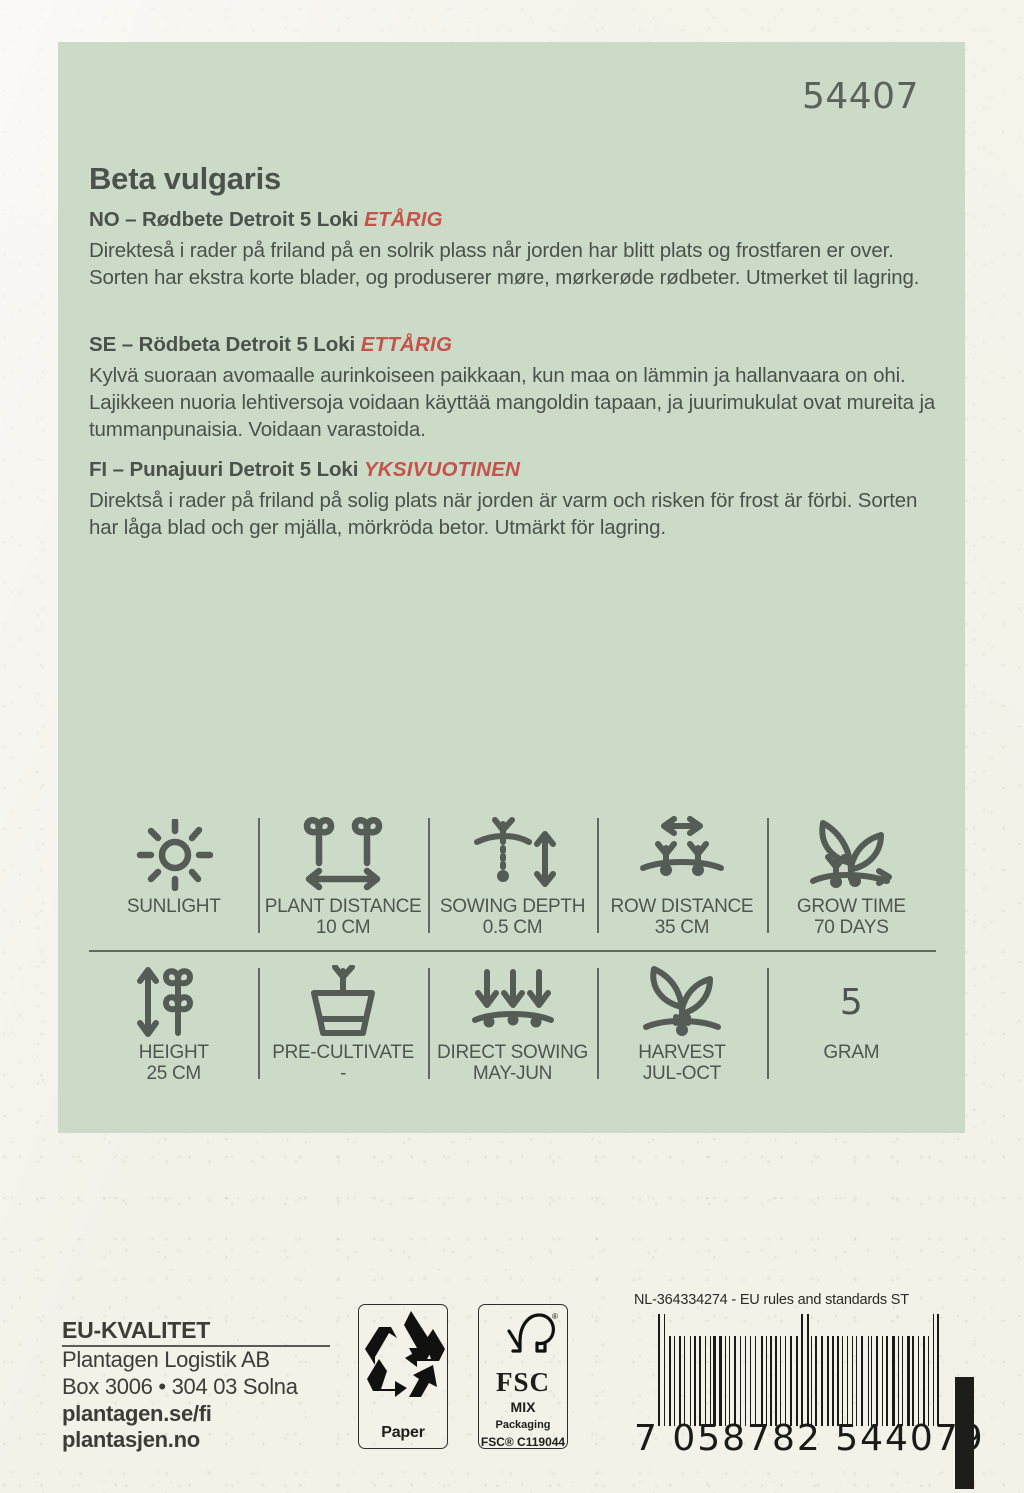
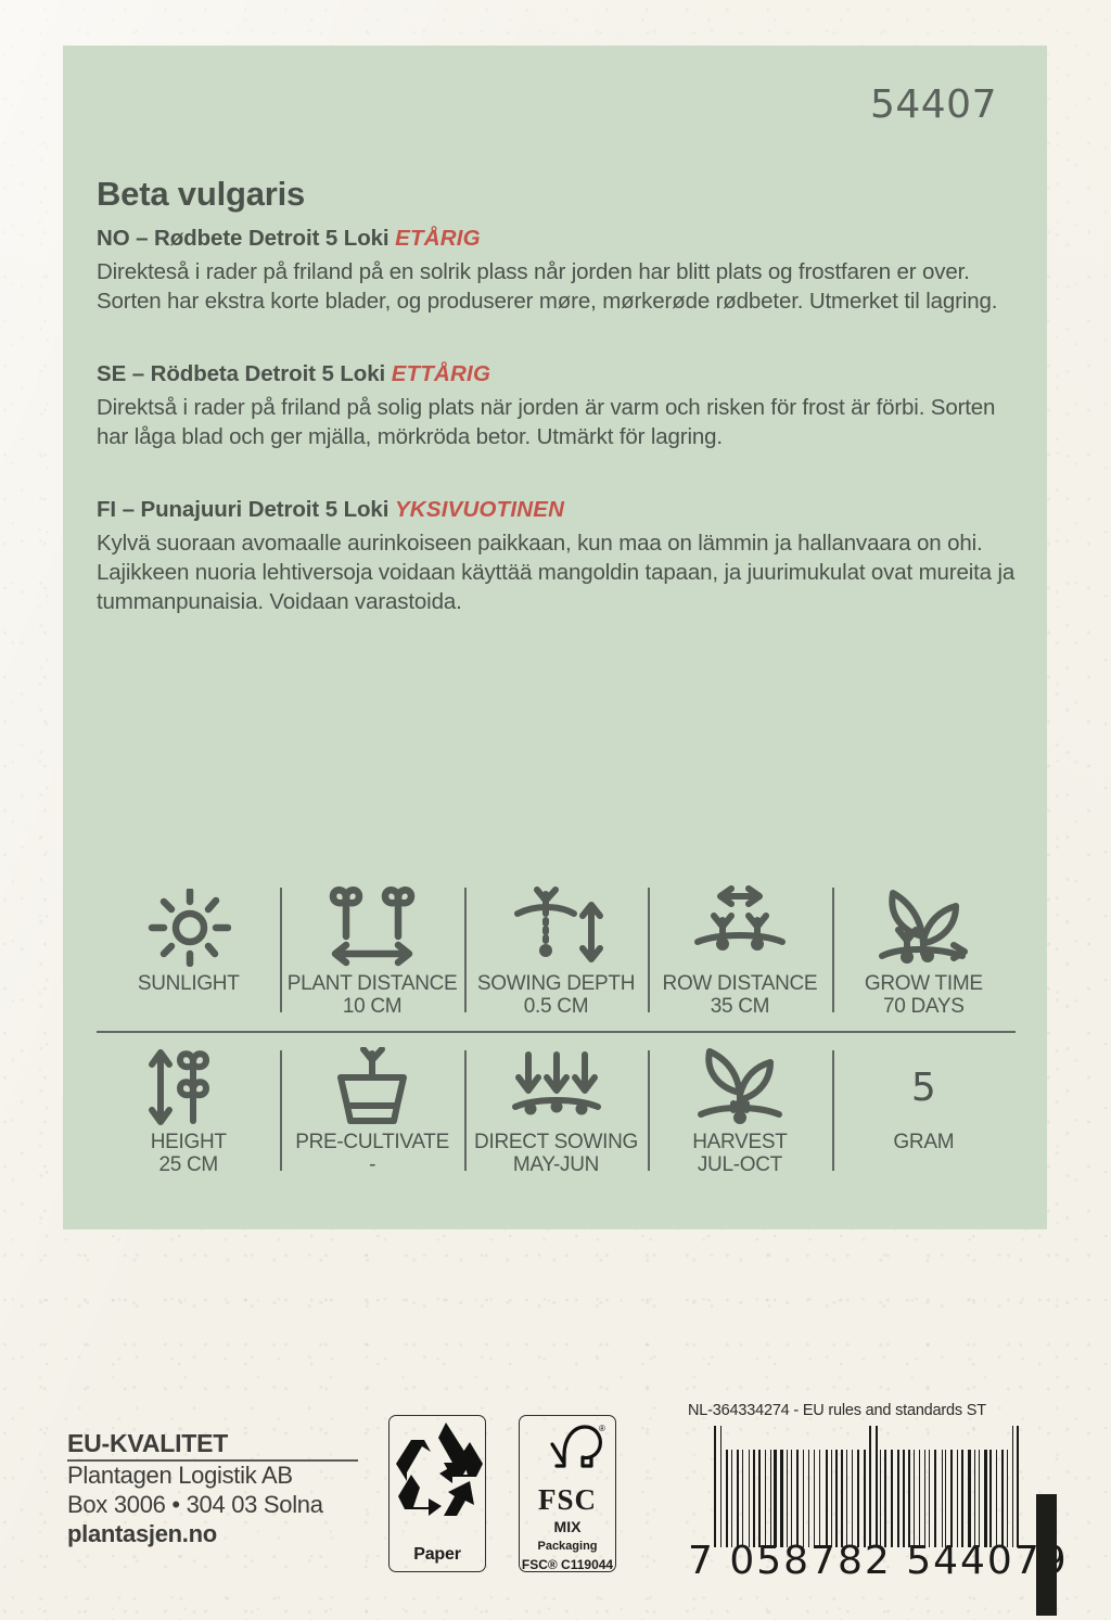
  54407
  Beta vulgaris
  NO – Rødbete Detroit 5 Loki ETÅRIG
  Direkteså i rader på friland på en solrik plass når jorden har blitt plats og frostfaren er over. Sorten har ekstra korte blader, og produserer møre, mørkerøde rødbeter. Utmerket til lagring.
  SE – Rödbeta Detroit 5 Loki ETTÅRIG
- Kylvä suoraan avomaalle aurinkoiseen paikkaan, kun maa on lämmin ja hallanvaara on ohi. Lajikkeen nuoria lehtiversoja voidaan käyttää mangoldin tapaan, ja juurimukulat ovat mureita ja tummanpunaisia. Voidaan varastoida.
+ Direktså i rader på friland på solig plats när jorden är varm och risken för frost är förbi. Sorten har låga blad och ger mjälla, mörkröda betor. Utmärkt för lagring.
  FI – Punajuuri Detroit 5 Loki YKSIVUOTINEN
- Direktså i rader på friland på solig plats när jorden är varm och risken för frost är förbi. Sorten har låga blad och ger mjälla, mörkröda betor. Utmärkt för lagring.
+ Kylvä suoraan avomaalle aurinkoiseen paikkaan, kun maa on lämmin ja hallanvaara on ohi. Lajikkeen nuoria lehtiversoja voidaan käyttää mangoldin tapaan, ja juurimukulat ovat mureita ja tummanpunaisia. Voidaan varastoida.
  SUNLIGHT
  PLANT DISTANCE
  10 CM
  SOWING DEPTH
  0.5 CM
  ROW DISTANCE
  35 CM
  GROW TIME
  70 DAYS
  HEIGHT
  25 CM
  PRE-CULTIVATE
  -
  DIRECT SOWING
  MAY-JUN
  HARVEST
  JUL-OCT
  5
  GRAM
  EU-KVALITET
  Plantagen Logistik AB
  Box 3006 • 304 03 Solna
- plantagen.se/fi
  plantasjen.no
  Paper
  ®
  FSC
  MIX
  Packaging
  FSC® C119044
  NL-364334274 - EU rules and standards ST
  7 058782 54407
